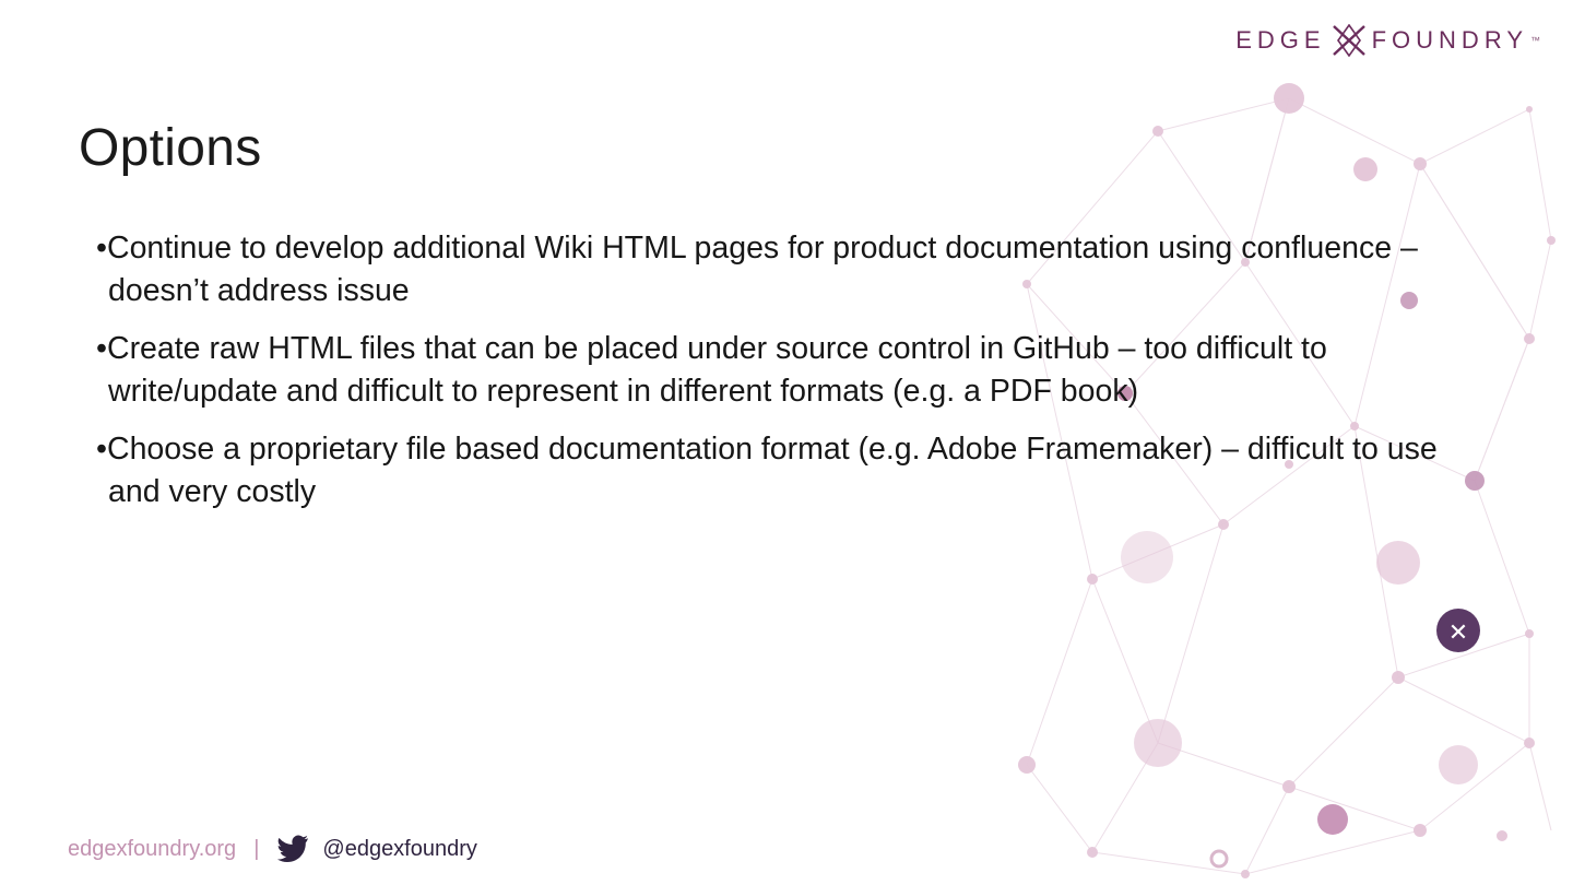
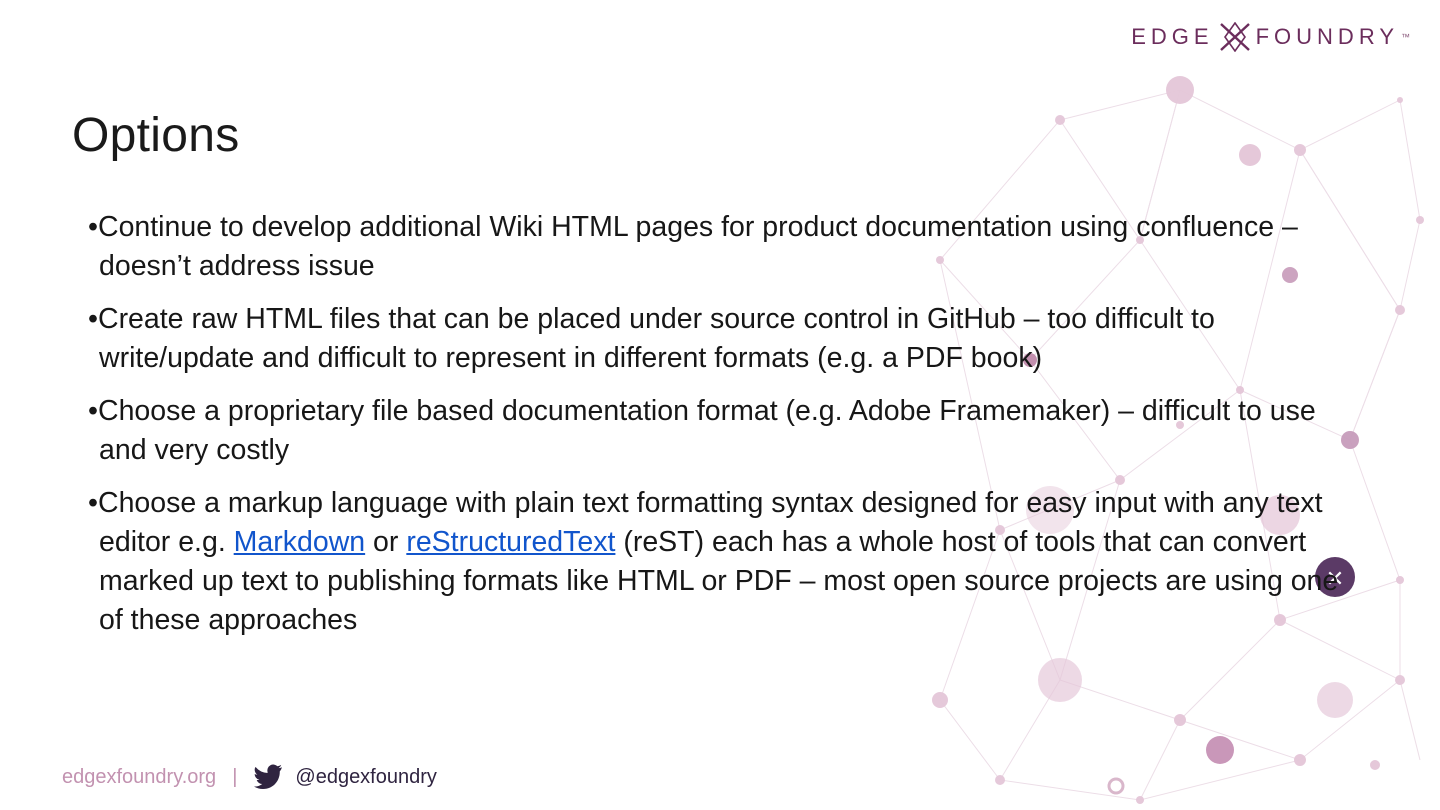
  ✕
  EDGE
  FOUNDRY
  ™
  Options
  •Continue to develop additional Wiki HTML pages for product documentation using confluence – doesn’t address issue
  •Create raw HTML files that can be placed under source control in GitHub – too difficult to write/update and difficult to represent in different formats (e.g. a PDF book)
  •Choose a proprietary file based documentation format (e.g. Adobe Framemaker) – difficult to use and very costly
+ •Choose a markup language with plain text formatting syntax designed for easy input with any text editor e.g. Markdown or reStructuredText (reST) each has a whole host of tools that can convert marked up text to publishing formats like HTML or PDF – most open source projects are using one of these approaches
  edgexfoundry.org
  |
  @edgexfoundry
